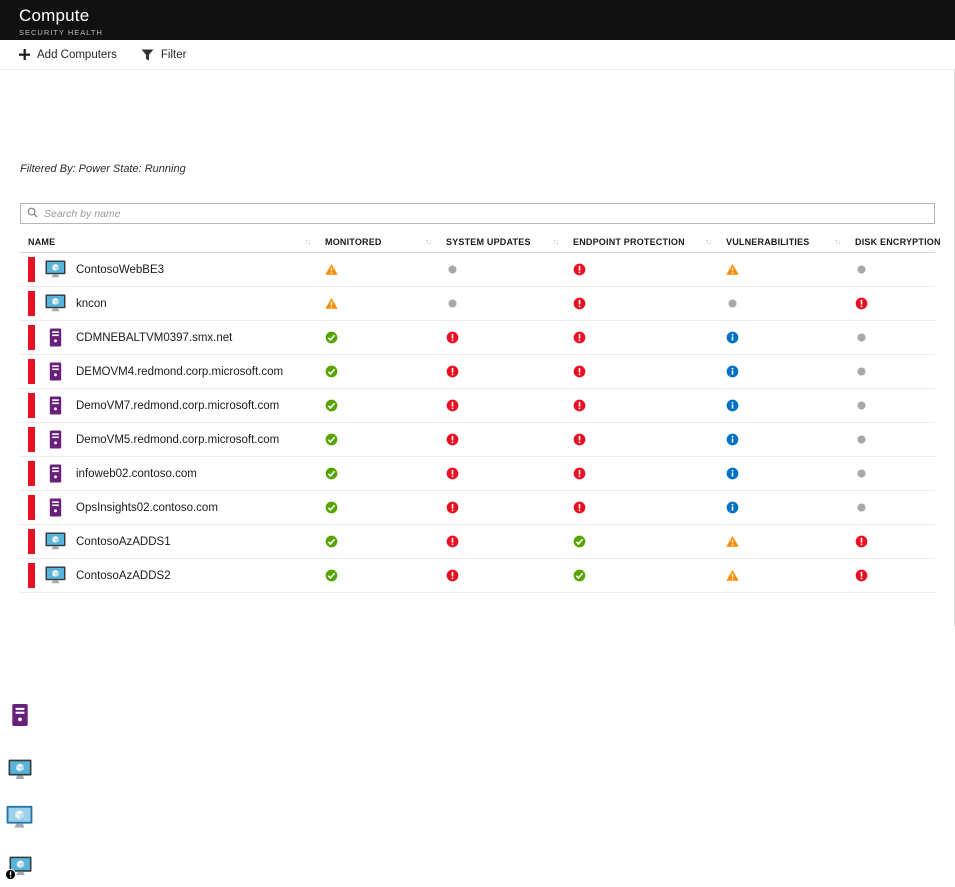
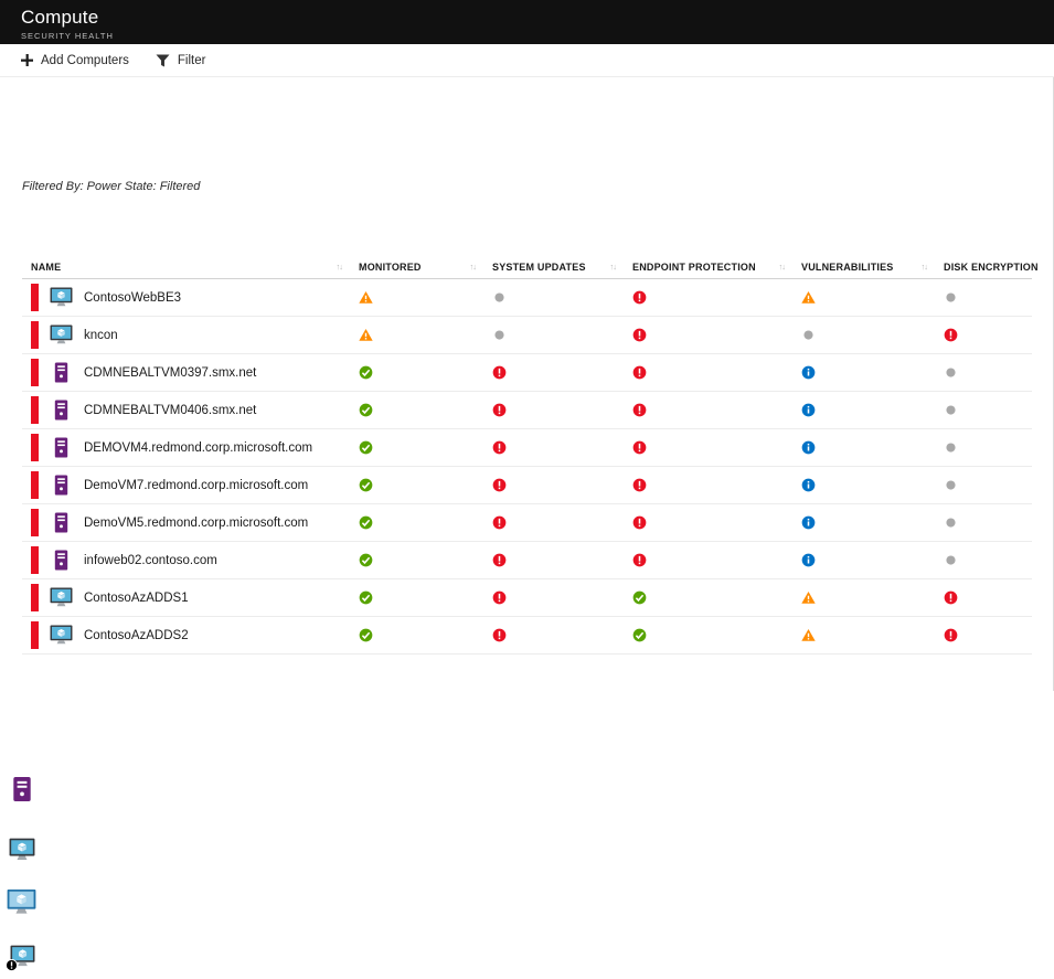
  Compute
  SECURITY HEALTH
  Add Computers
  Filter
- Filtered By: Power State: Running
+ Filtered By: Power State: Filtered
- Search by name
  NAME
  ↑↓
  MONITORED
  ↑↓
  SYSTEM UPDATES
  ↑↓
  ENDPOINT PROTECTION
  ↑↓
  VULNERABILITIES
  ↑↓
  DISK ENCRYPTION
  ContosoWebBE3
  kncon
  CDMNEBALTVM0397.smx.net
+ CDMNEBALTVM0406.smx.net
  DEMOVM4.redmond.corp.microsoft.com
  DemoVM7.redmond.corp.microsoft.com
  DemoVM5.redmond.corp.microsoft.com
  infoweb02.contoso.com
- OpsInsights02.contoso.com
  ContosoAzADDS1
  ContosoAzADDS2
